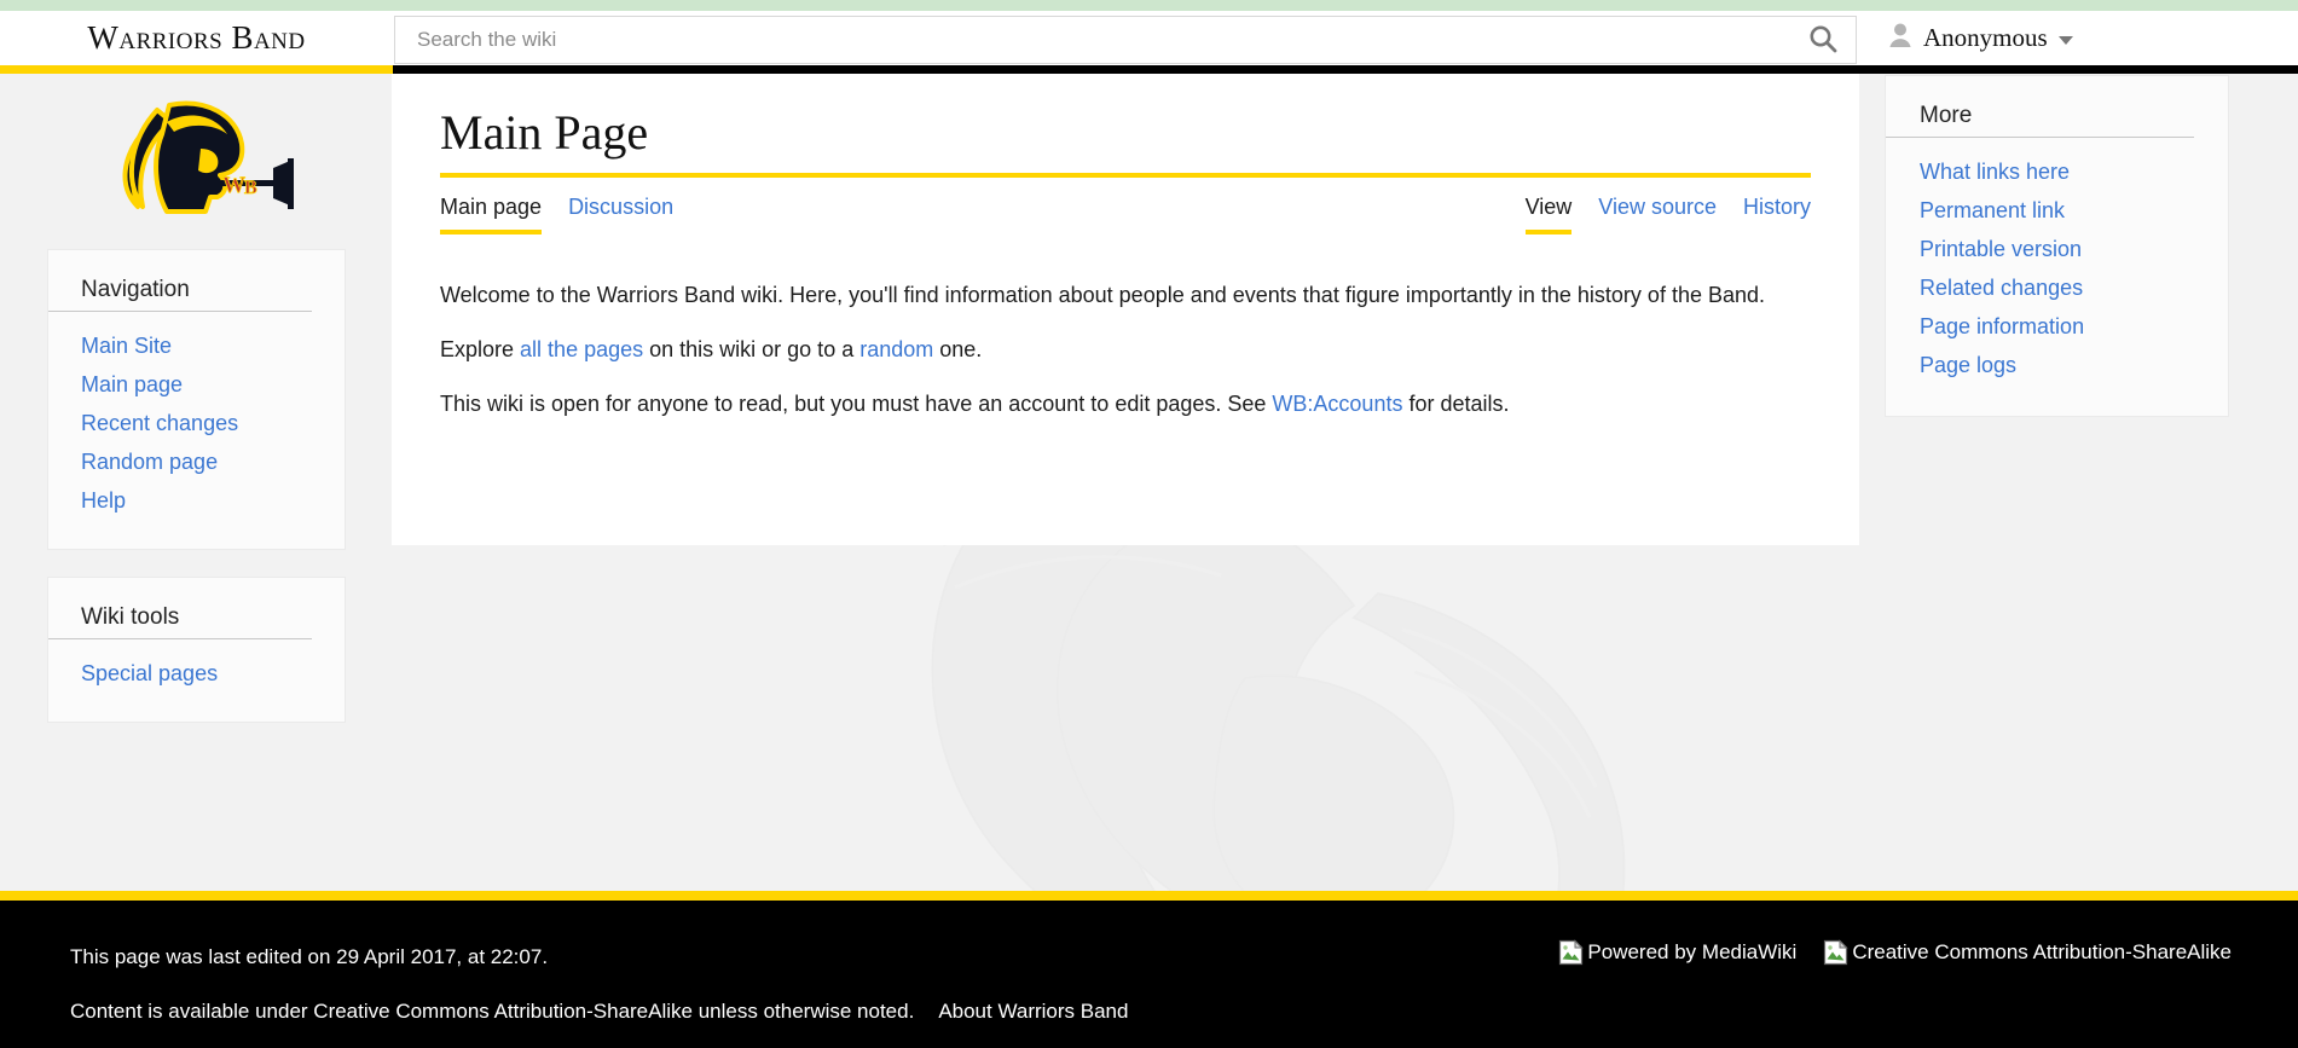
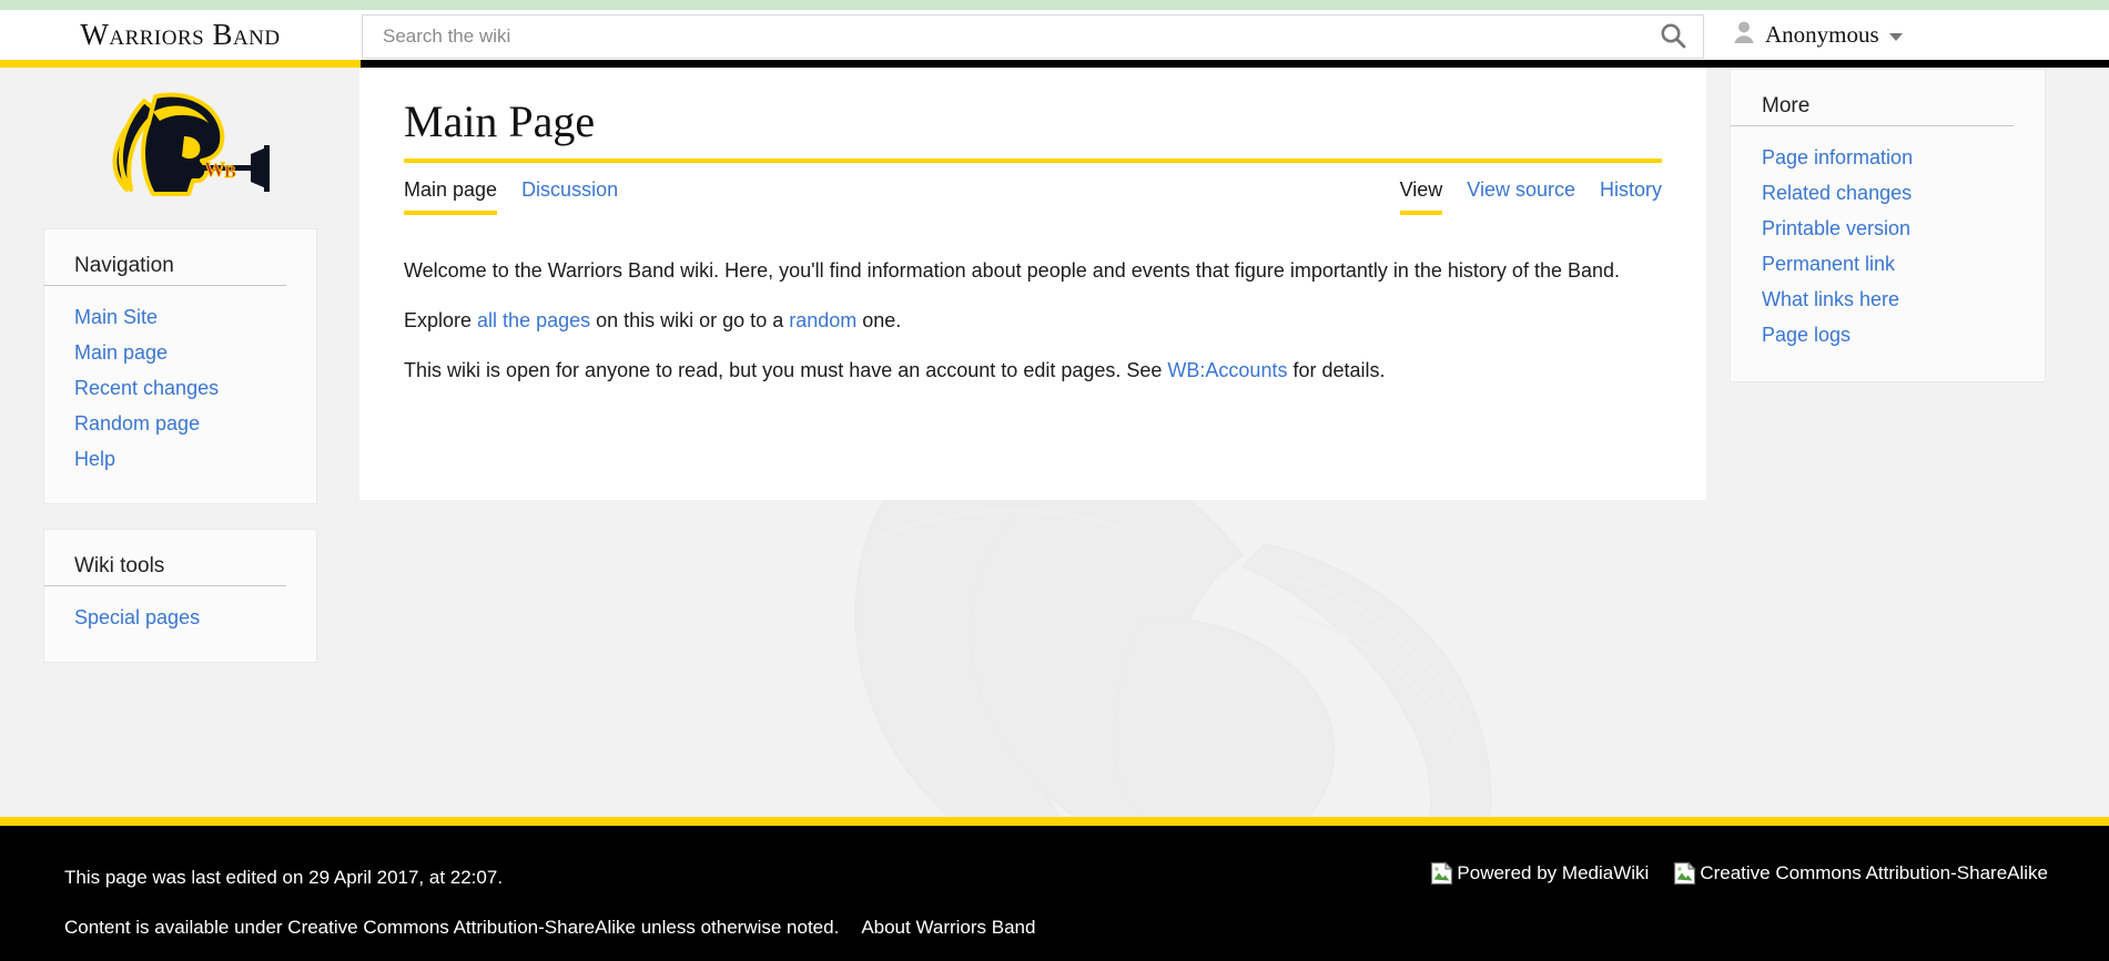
  Warriors Band
  Search the wiki
  Anonymous
  W
  B
  Navigation
  Main Site
  Main page
  Recent changes
  Random page
  Help
  Wiki tools
  Special pages
  Main Page
  Main page
  Discussion
  View
  View source
  History
  Welcome to the Warriors Band wiki. Here, you'll find information about people and events that figure importantly in the history of the Band.
  Explore all the pages on this wiki or go to a random one.
  This wiki is open for anyone to read, but you must have an account to edit pages. See WB:Accounts for details.
  More
- What links here
+ Page information
- Permanent link
+ Related changes
  Printable version
- Related changes
+ Permanent link
- Page information
+ What links here
  Page logs
  This page was last edited on 29 April 2017, at 22:07.
  Content is available under Creative Commons Attribution-ShareAlike unless otherwise noted. About Warriors Band
  Powered by MediaWiki
  Creative Commons Attribution-ShareAlike
